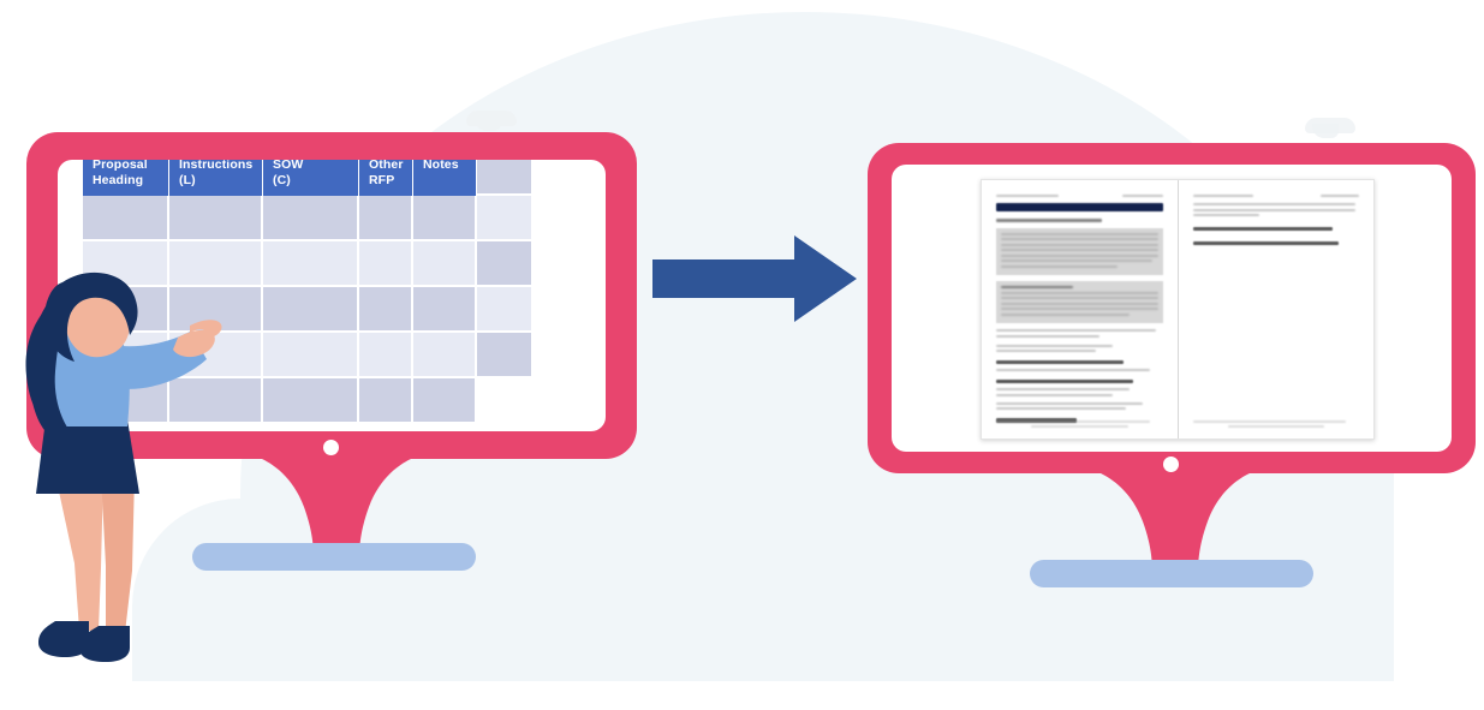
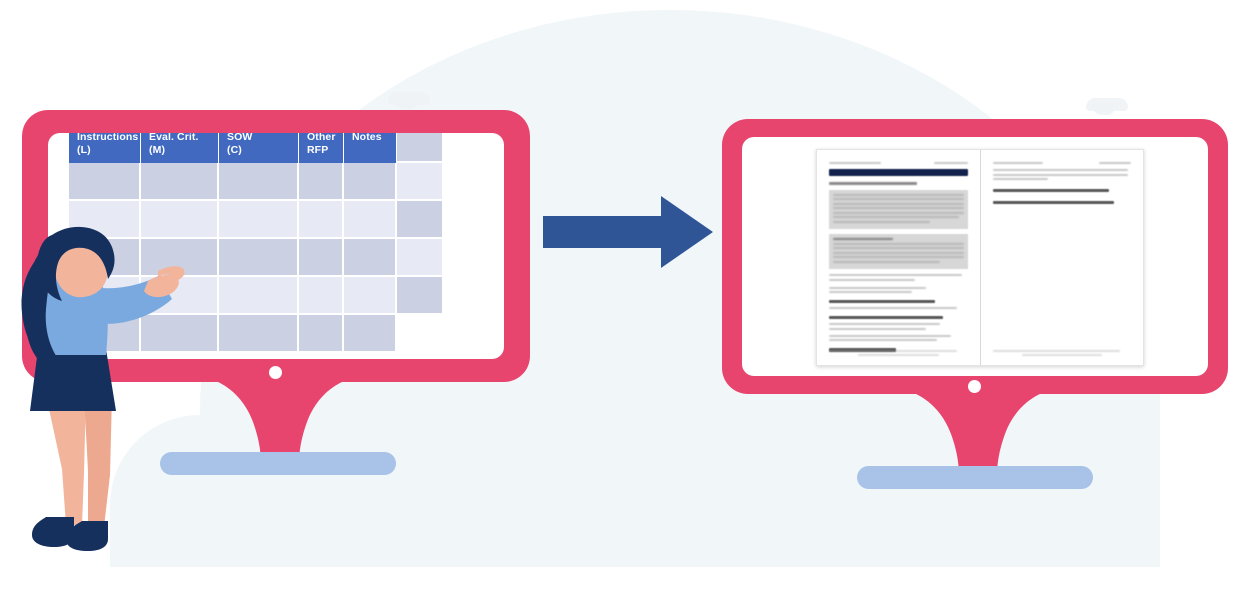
- Proposal
- Heading
  Instructions
  (L)
+ Eval. Crit.
+ (M)
  SOW
  (C)
  Other
  RFP
  Notes
